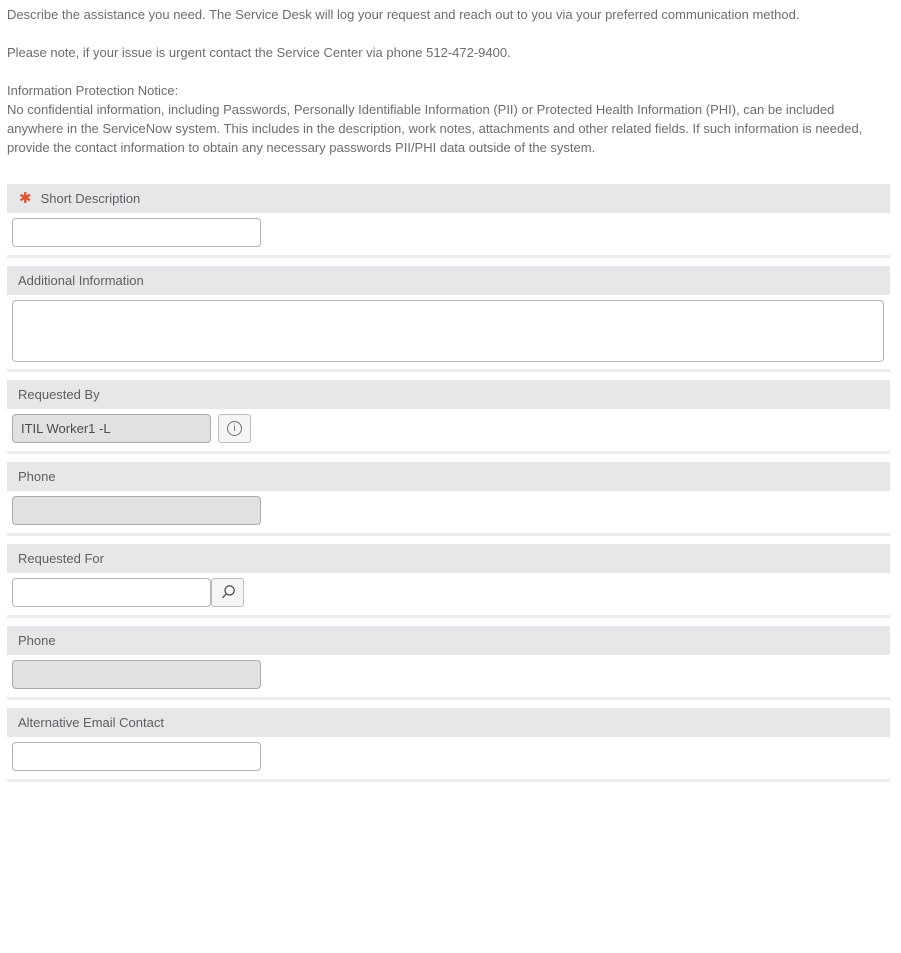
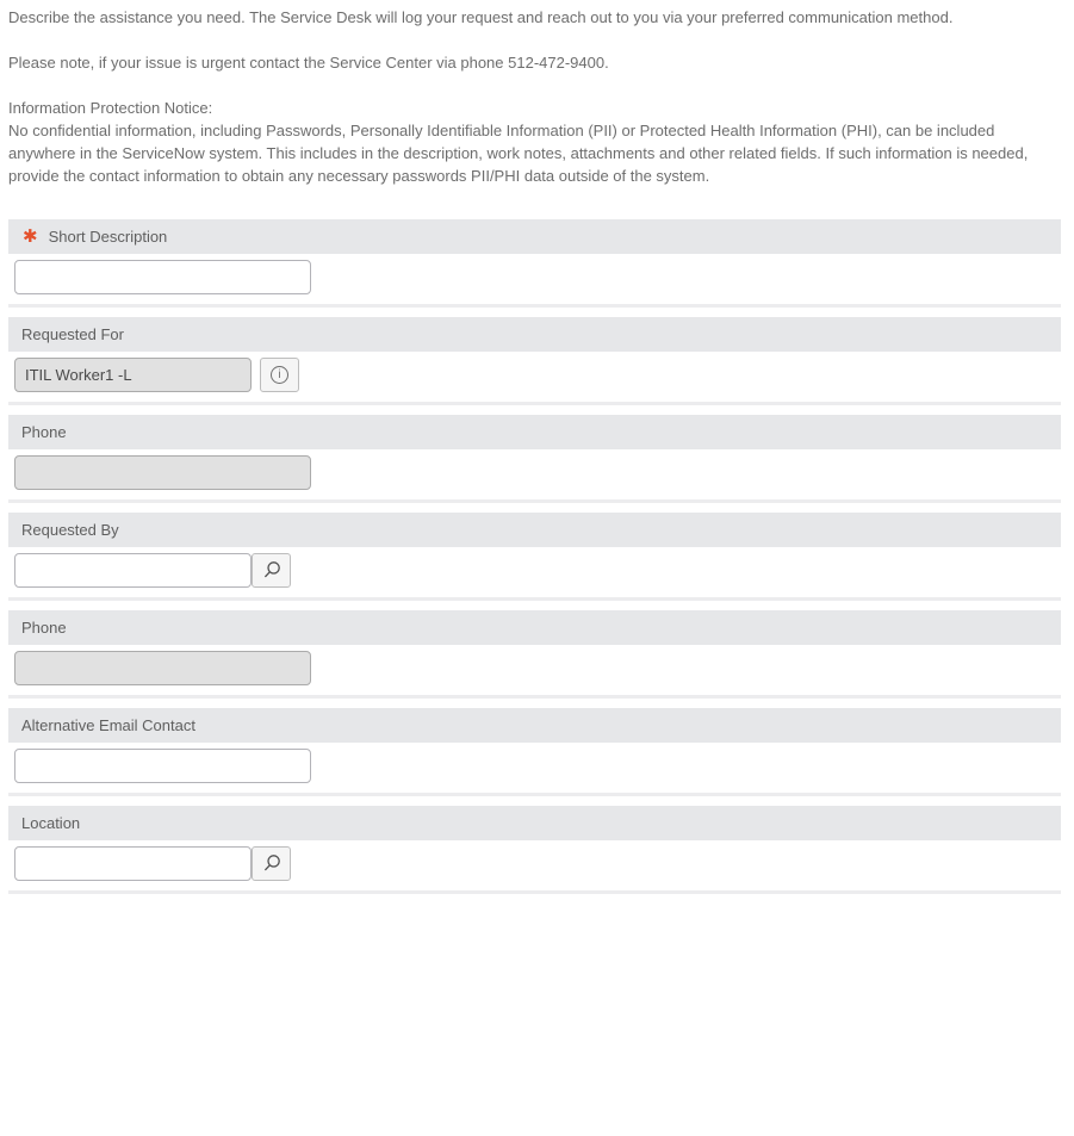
  Describe the assistance you need. The Service Desk will log your request and reach out to you via your preferred communication method.
  Please note, if your issue is urgent contact the Service Center via phone 512-472-9400.
  Information Protection Notice:
  No confidential information, including Passwords, Personally Identifiable Information (PII) or Protected Health Information (PHI), can be included anywhere in the ServiceNow system. This includes in the description, work notes, attachments and other related fields. If such information is needed, provide the contact information to obtain any necessary passwords PII/PHI data outside of the system.
  ✱
  Short Description
- Additional Information
- Requested By
+ Requested For
  ITIL Worker1 -L
  i
  Phone
- Requested For
+ Requested By
  Phone
  Alternative Email Contact
+ Location
